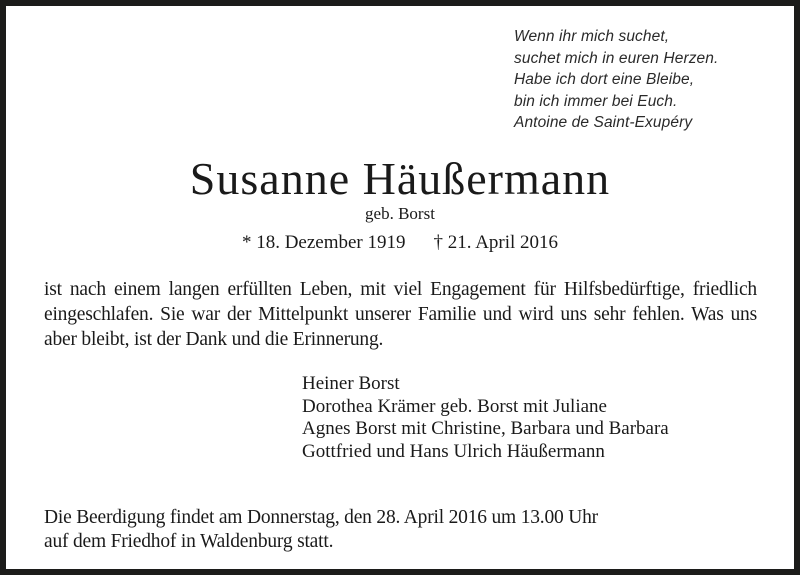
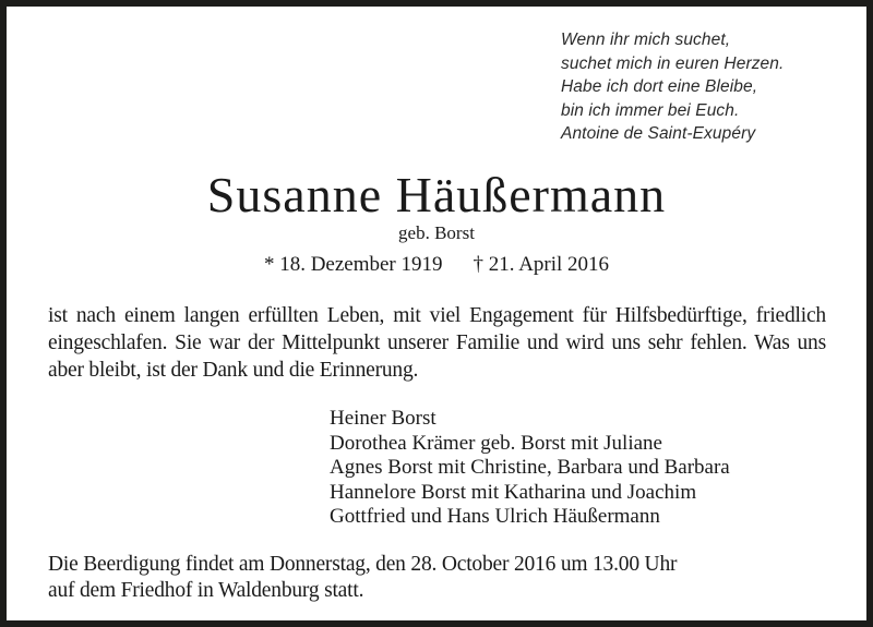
  Wenn ihr mich suchet,
  suchet mich in euren Herzen.
  Habe ich dort eine Bleibe,
  bin ich immer bei Euch.
  Antoine de Saint-Exupéry
  Susanne Häußermann
  geb. Borst
  * 18. Dezember 1919 † 21. April 2016
  ist nach einem langen erfüllten Leben, mit viel Engagement für Hilfsbedürftige, friedlich eingeschlafen. Sie war der Mittelpunkt unserer Familie und wird uns sehr fehlen. Was uns aber bleibt, ist der Dank und die Erinnerung.
  Heiner Borst
  Dorothea Krämer geb. Borst mit Juliane
  Agnes Borst mit Christine, Barbara und Barbara
+ Hannelore Borst mit Katharina und Joachim
  Gottfried und Hans Ulrich Häußermann
- Die Beerdigung findet am Donnerstag, den 28. April 2016 um 13.00 Uhr
+ Die Beerdigung findet am Donnerstag, den 28. October 2016 um 13.00 Uhr
  auf dem Friedhof in Waldenburg statt.
